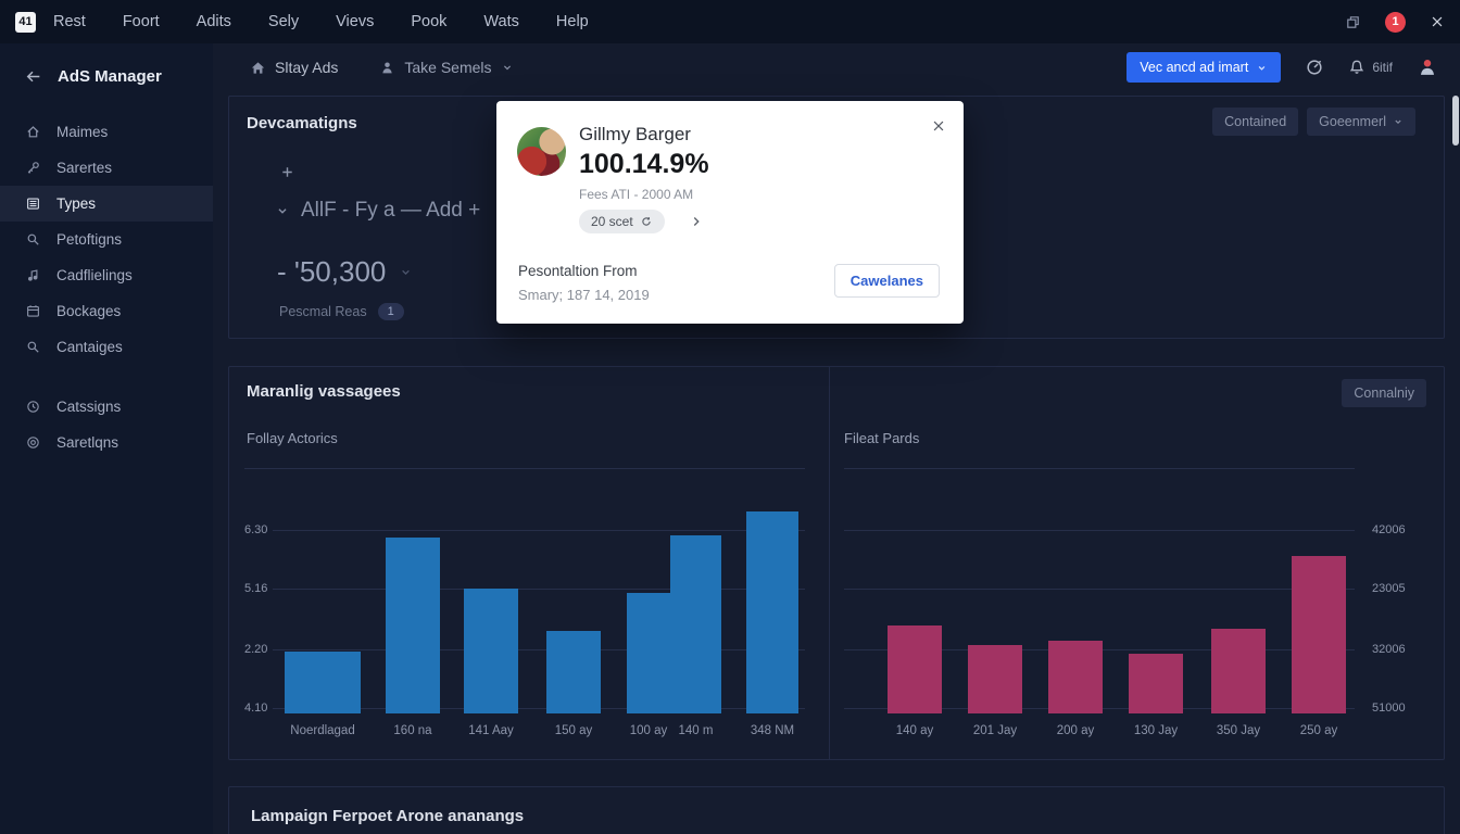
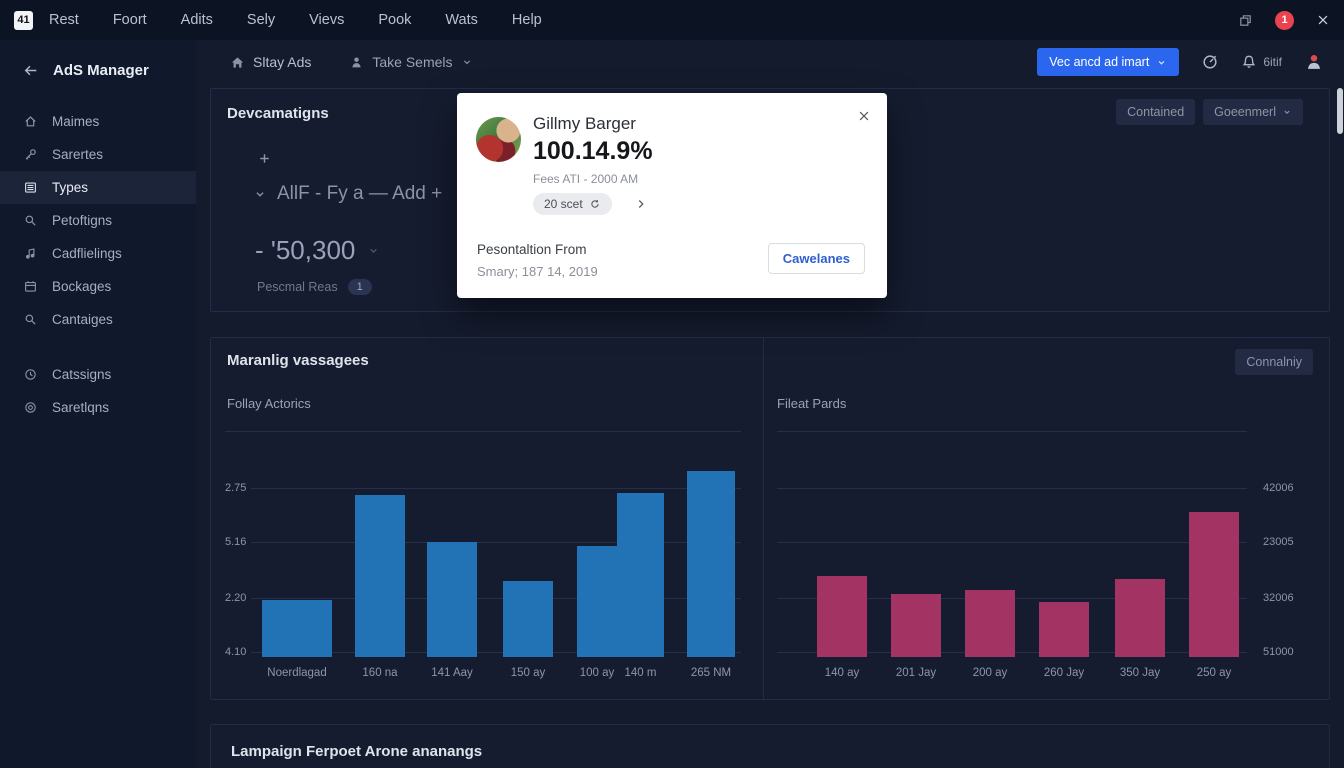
  41
  Rest
  Foort
  Adits
  Sely
  Vievs
  Pook
  Wats
  Help
  1
  AdS Manager
  Maimes
  Sarertes
  Types
  Petoftigns
  Cadflielings
  Bockages
  Cantaiges
  Catssigns
  Saretlqns
  Sltay Ads
  Take Semels
  Vec ancd ad imart
  6itif
  Devcamatigns
  Contained
  Goeenmerl
  AllF - Fy a — Add +
  - '50,300
  Pescmal Reas
  1
  Maranlig vassagees
  Connalniy
  Follay Actorics
  Fileat Pards
- 6.30
+ 2.75
  5.16
  2.20
  4.10
  Noerdlagad
  160 na
  141 Aay
  150 ay
  100 ay
  140 m
- 348 NM
+ 265 NM
  42006
  23005
  32006
  51000
  140 ay
  201 Jay
  200 ay
- 130 Jay
+ 260 Jay
  350 Jay
  250 ay
  Lampaign Ferpoet Arone ananangs
  Gillmy Barger
  100.14.9%
  Fees ATI - 2000 AM
  20 scet
  Pesontaltion From
  Smary; 187 14, 2019
  Cawelanes
